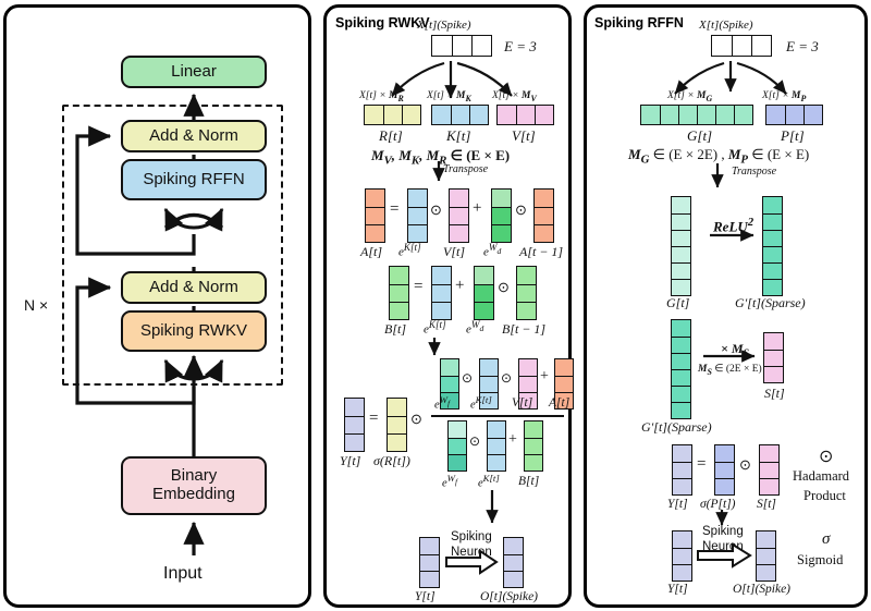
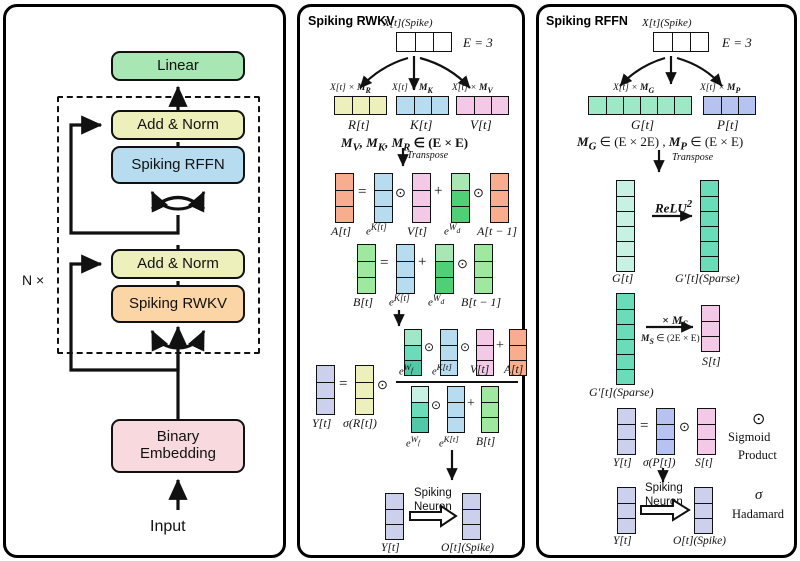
  Linear
  Add & Norm
  Spiking RFFN
  Add & Norm
  Spiking RWKV
  Binary
  Embedding
  N ×
  Input
  Spiking RWKV
  X[t](Spike)
  E = 3
  X[t] × R
  R[t]
  X[t] MK
  K[t]
  X[t] × MV
  V[t]
  MV, MK, MR ∈ (E × E)
  Transpose
  =
  ⊙
  +
  ⊙
  A[t]
  eK[t]
  V[t]
  eWd
  A[t − 1]
  =
  +
  ⊙
  B[t]
  eK[t]
  eWd
  B[t − 1]
  =
  ⊙
  Y[t]
  σ(R[t])
  ⊙
  ⊙
  +
  eWf
  eK[t]
  V[t]
  A[t]
  ⊙
  +
  eWf
  eK[t]
  B[t]
  Spiking
  Neurn
  Y[t]
  O[t](Spike)
  Spiking RFFN
  X[t](Spike)
  E = 3
  X[t] × MG
  G[t]
  X[t] × MP
  P[t]
  MG ∈ (E × 2E) , MP ∈ (E × E)
  Transpose
  ReLU2
  G[t]
  G′[t](Sparse)
  × MS
  MS ∈ (2E × E)
  G′[t](Sparse)
  S[t]
  =
  ⊙
  Y[t]
  σ(P[t])
  S[t]
  Spiking
  Neurn
  Y[t]
  O[t](Spike)
  ⊙
- Hadamard
+ Sigmoid
  Product
  σ
- Sigmoid
+ Hadamard
